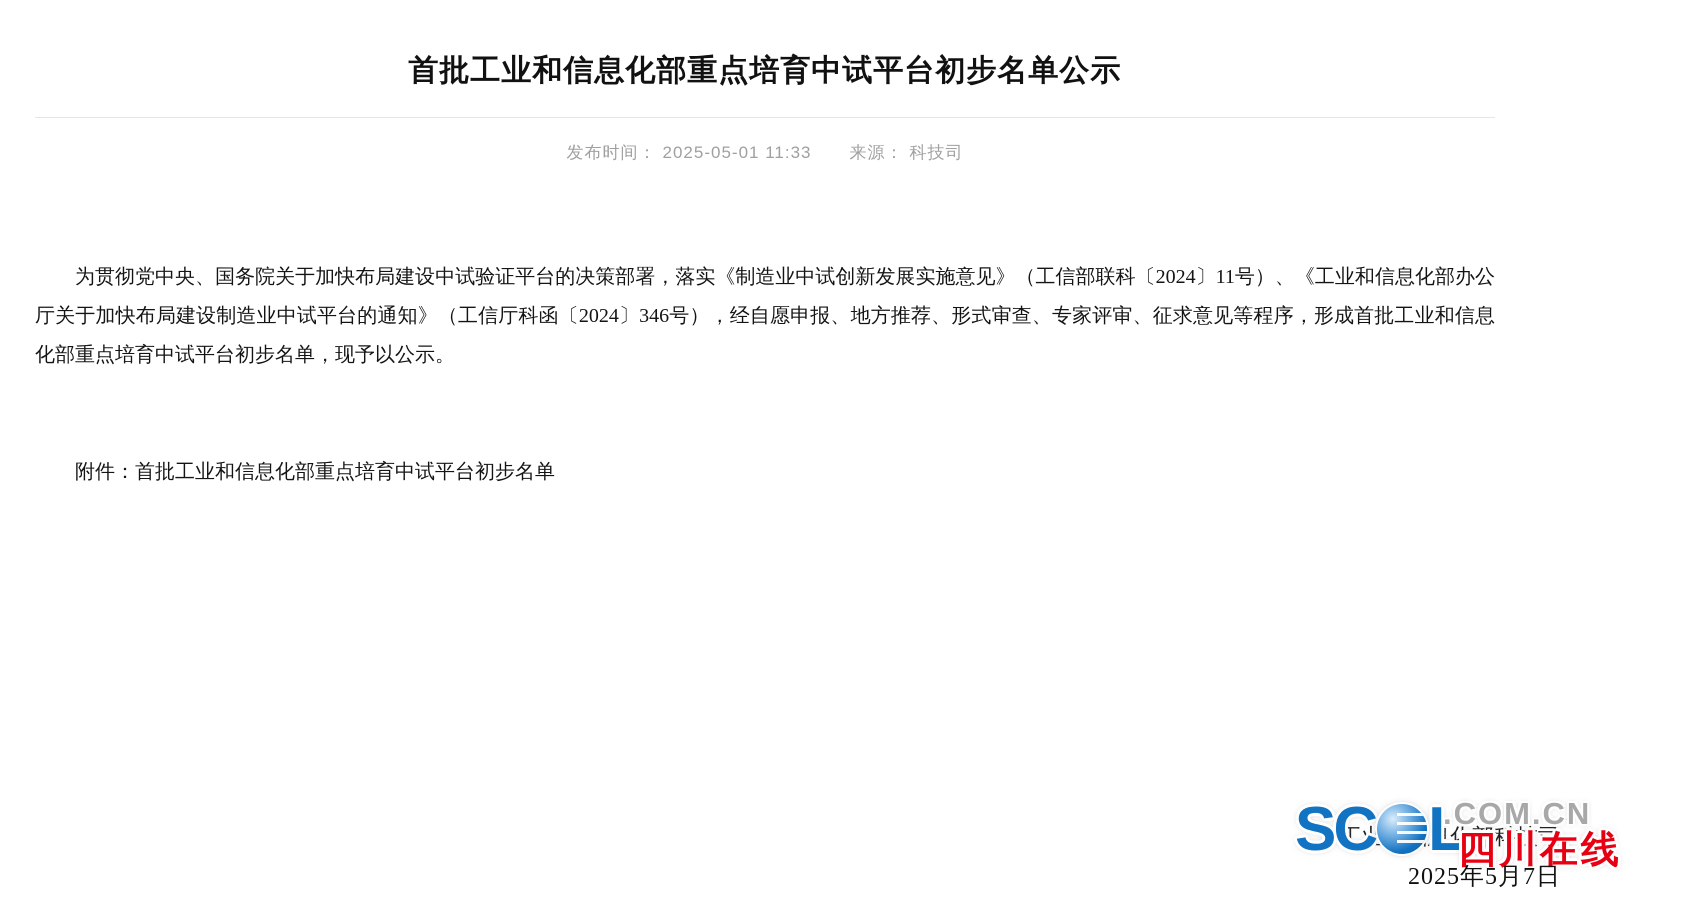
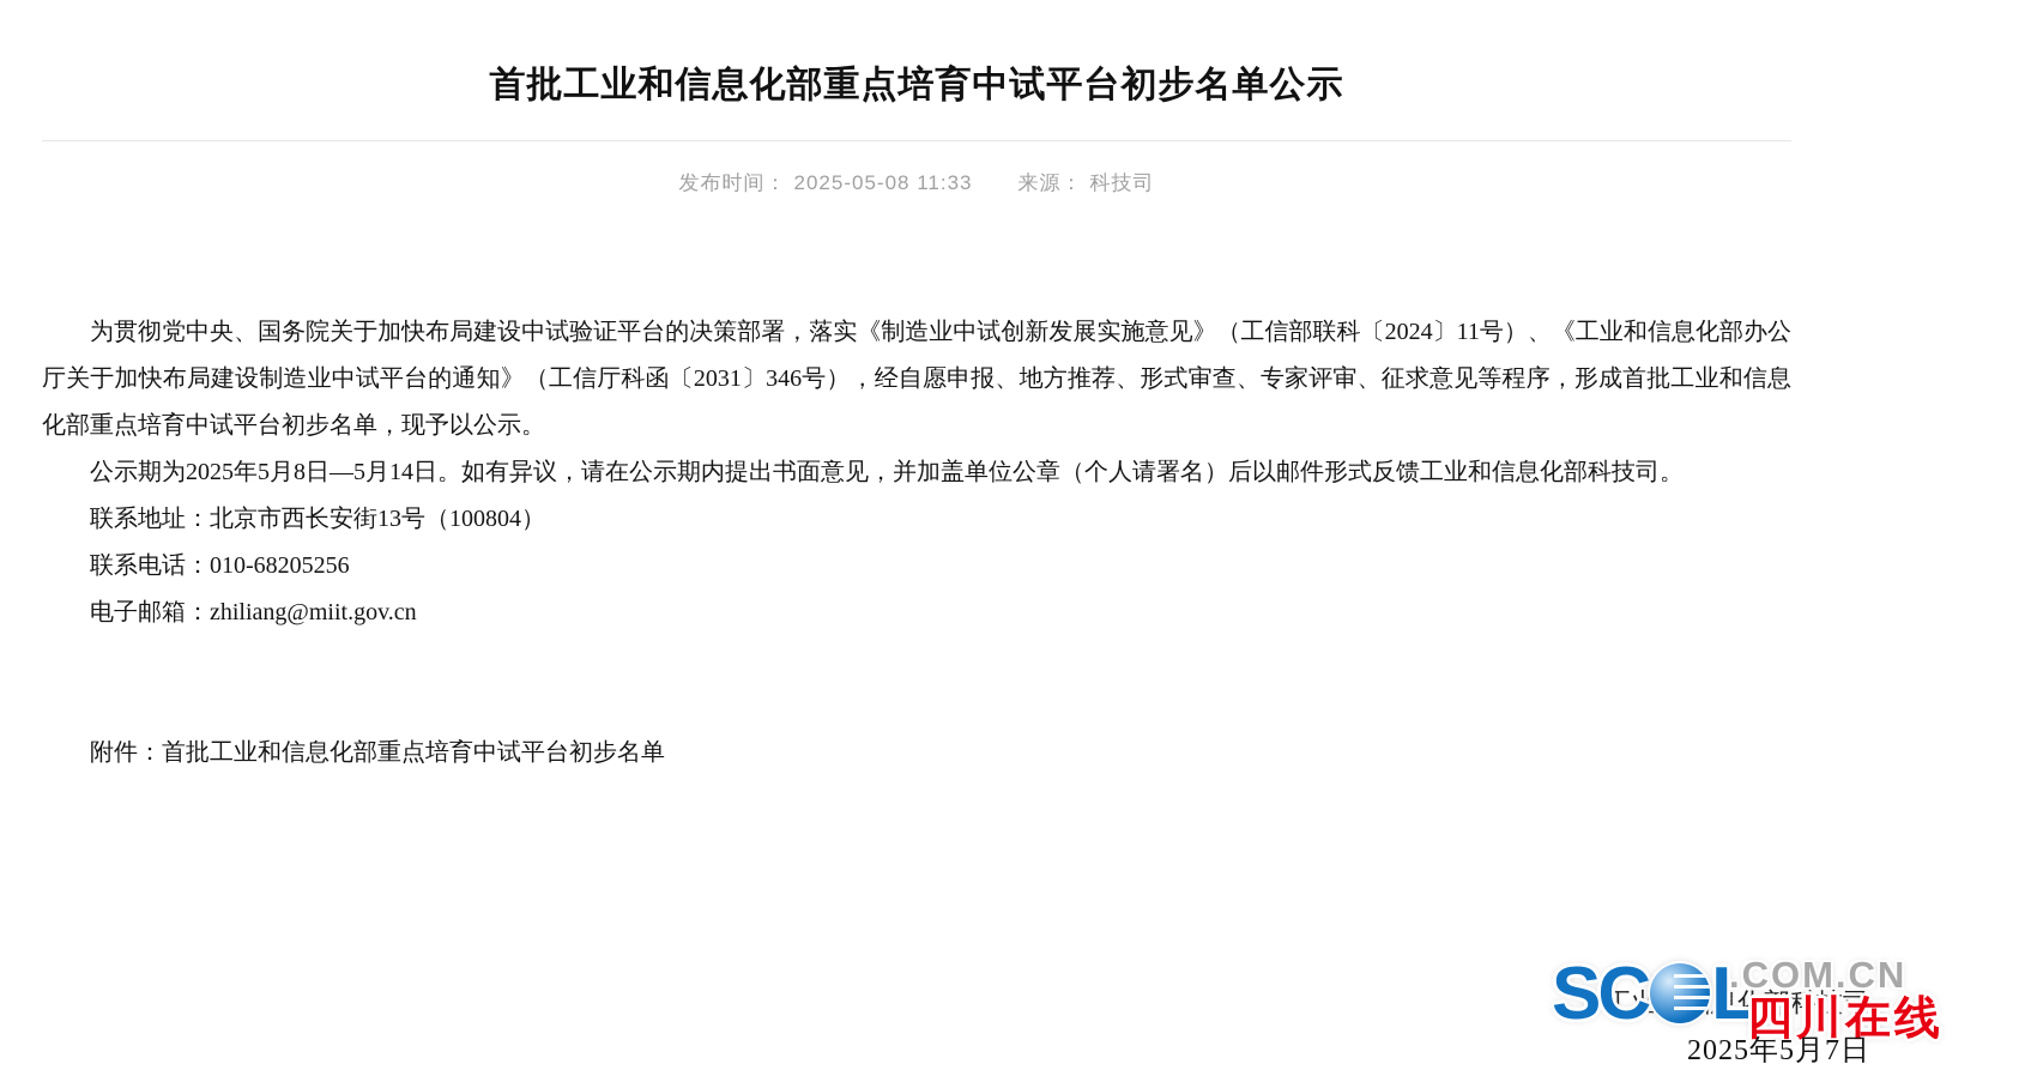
  首批工业和信息化部重点培育中试平台初步名单公示
- 发布时间： 2025-05-01 11:33 来源： 科技司
+ 发布时间： 2025-05-08 11:33 来源： 科技司
- 为贯彻党中央、国务院关于加快布局建设中试验证平台的决策部署，落实《制造业中试创新发展实施意见》（工信部联科〔2024〕11号）、《工业和信息化部办公厅关于加快布局建设制造业中试平台的通知》（工信厅科函〔2024〕346号），经自愿申报、地方推荐、形式审查、专家评审、征求意见等程序，形成首批工业和信息化部重点培育中试平台初步名单，现予以公示。
+ 为贯彻党中央、国务院关于加快布局建设中试验证平台的决策部署，落实《制造业中试创新发展实施意见》（工信部联科〔2024〕11号）、《工业和信息化部办公厅关于加快布局建设制造业中试平台的通知》（工信厅科函〔2031〕346号），经自愿申报、地方推荐、形式审查、专家评审、征求意见等程序，形成首批工业和信息化部重点培育中试平台初步名单，现予以公示。
+ 公示期为2025年5月8日—5月14日。如有异议，请在公示期内提出书面意见，并加盖单位公章（个人请署名）后以邮件形式反馈工业和信息化部科技司。
+ 联系地址：北京市西长安街13号（100804）
+ 联系电话：010-68205256
+ 电子邮箱：zhiliang@miit.gov.cn
  附件：首批工业和信息化部重点培育中试平台初步名单
  工业息化部科技司
  SC L
  .COM.CN
  四川在线
  2025年5月7日
